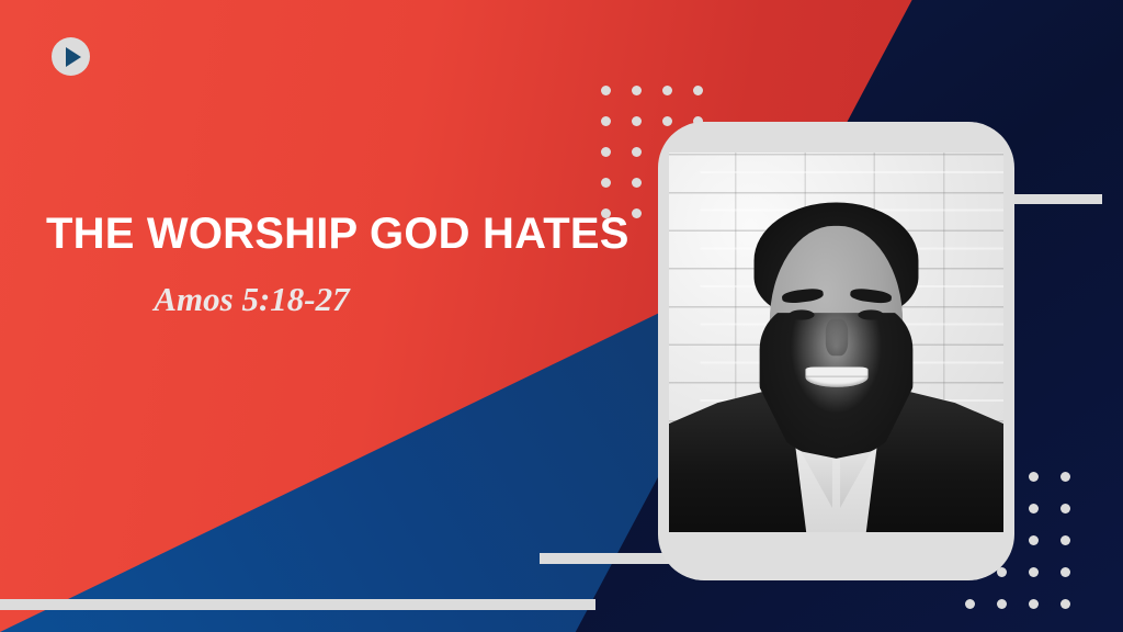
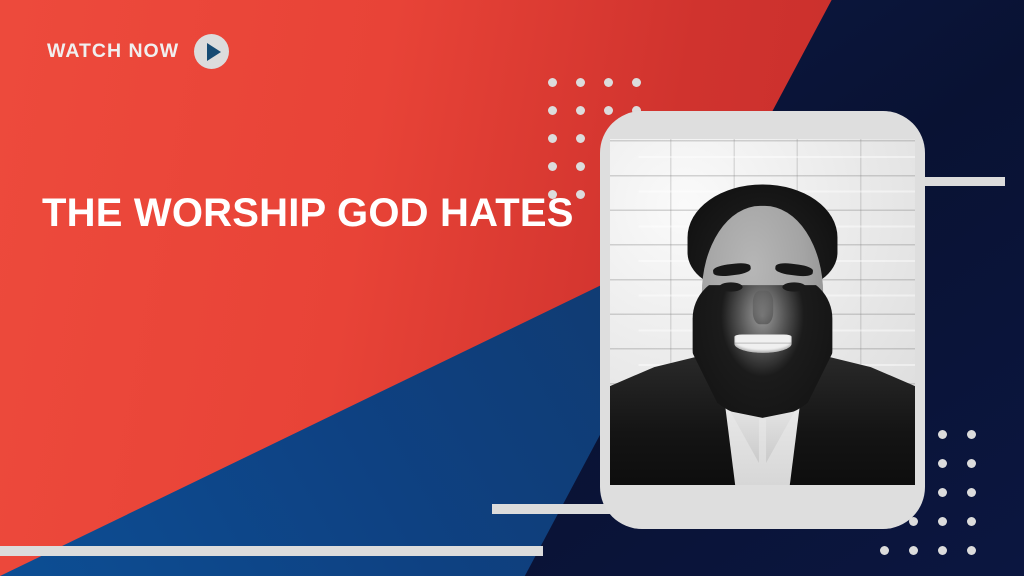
+ WATCH NOW
  THE WORSHIP GOD HATES
- Amos 5:18-27
